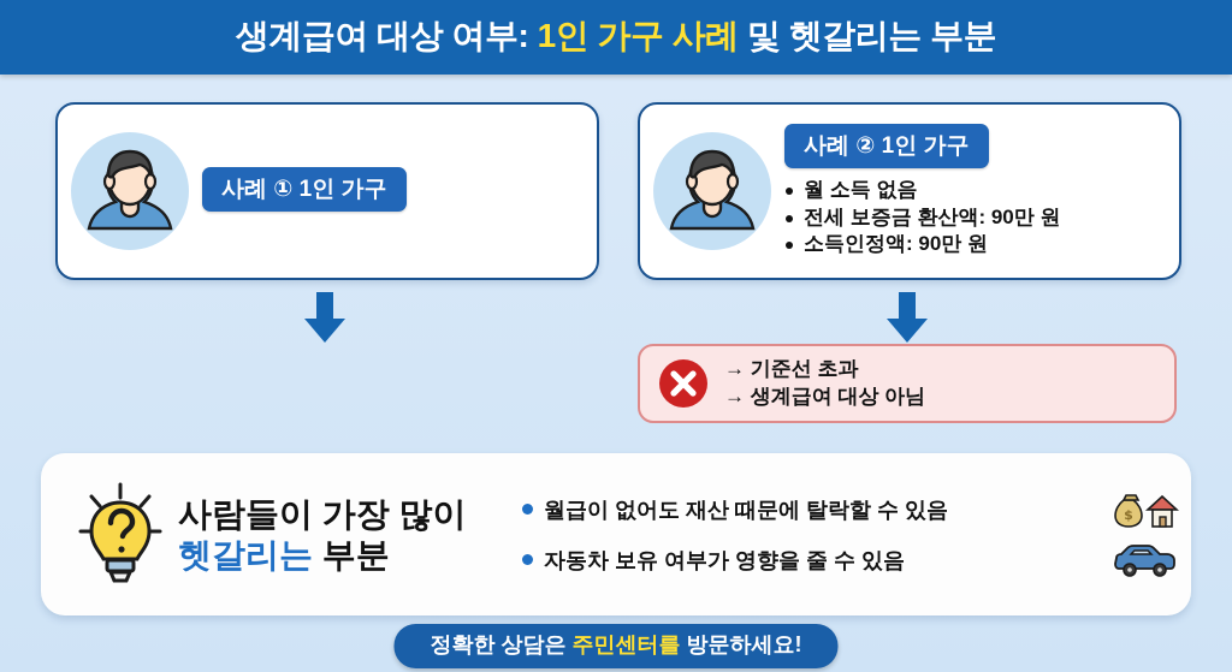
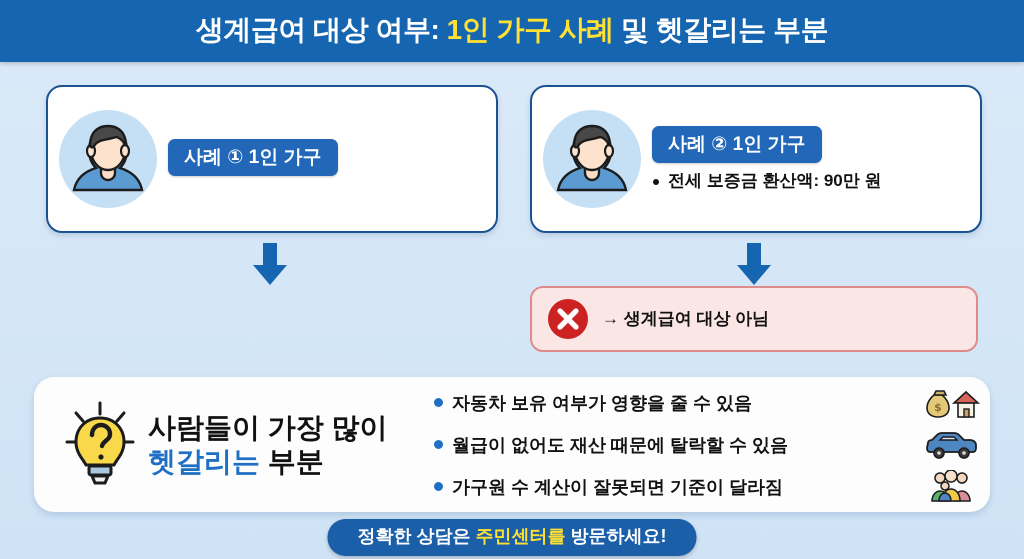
  생계급여 대상 여부: 1인 가구 사례 및 헷갈리는 부분
  사례 ① 1인 가구
  사례 ② 1인 가구
- 월 소득 없음
  전세 보증금 환산액: 90만 원
- 소득인정액: 90만 원
- → 기준선 초과
  → 생계급여 대상 아님
  사람들이 가장 많이
  헷갈리는 부분
- 월급이 없어도 재산 때문에 탈락할 수 있음
+ 자동차 보유 여부가 영향을 줄 수 있음
  $
- 자동차 보유 여부가 영향을 줄 수 있음
+ 월급이 없어도 재산 때문에 탈락할 수 있음
+ 가구원 수 계산이 잘못되면 기준이 달라짐
  정확한 상담은 주민센터를 방문하세요!
